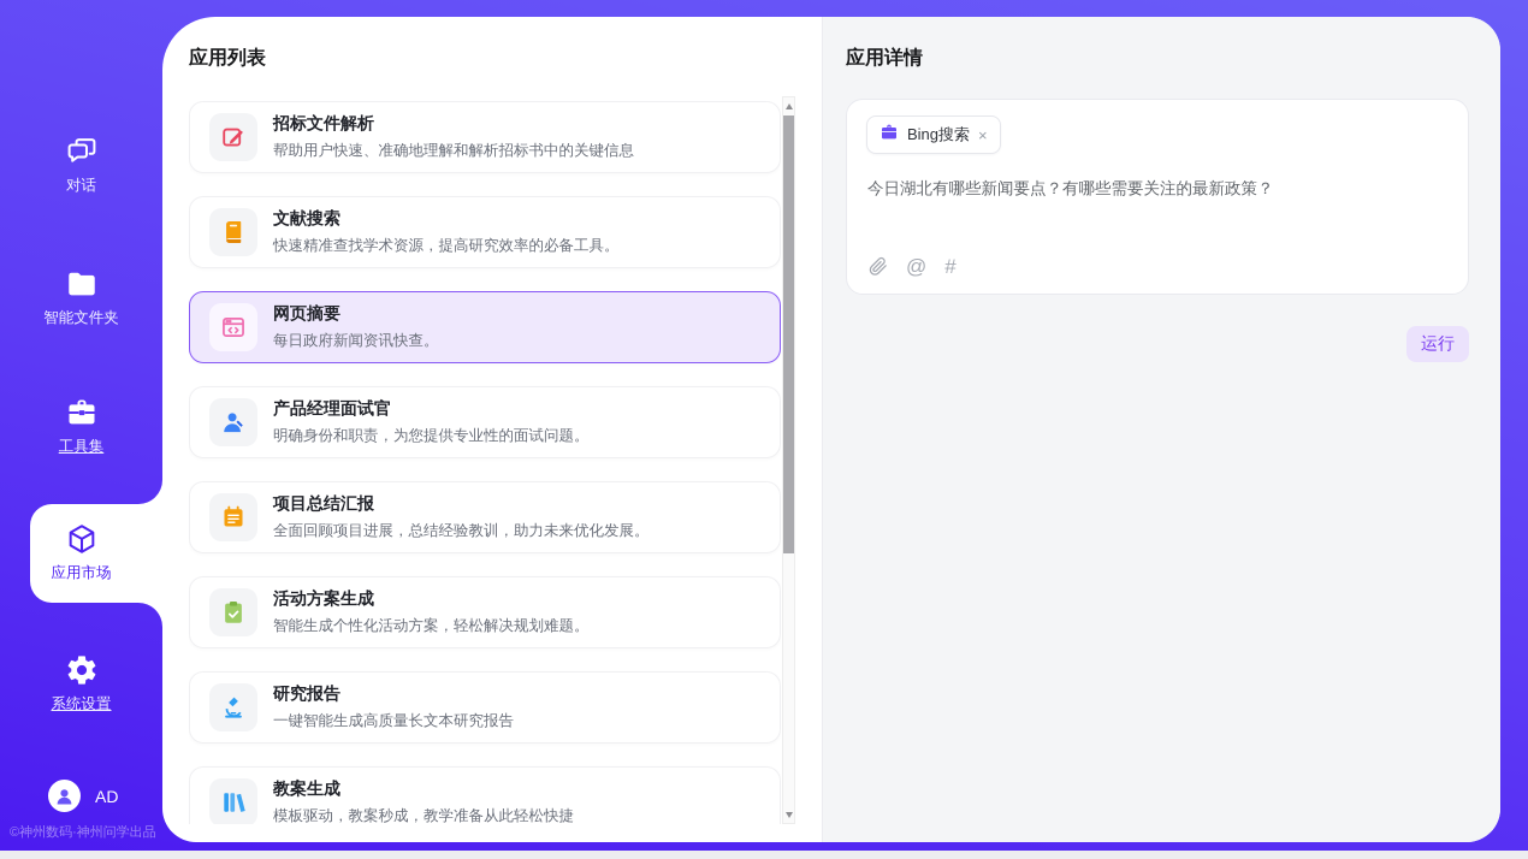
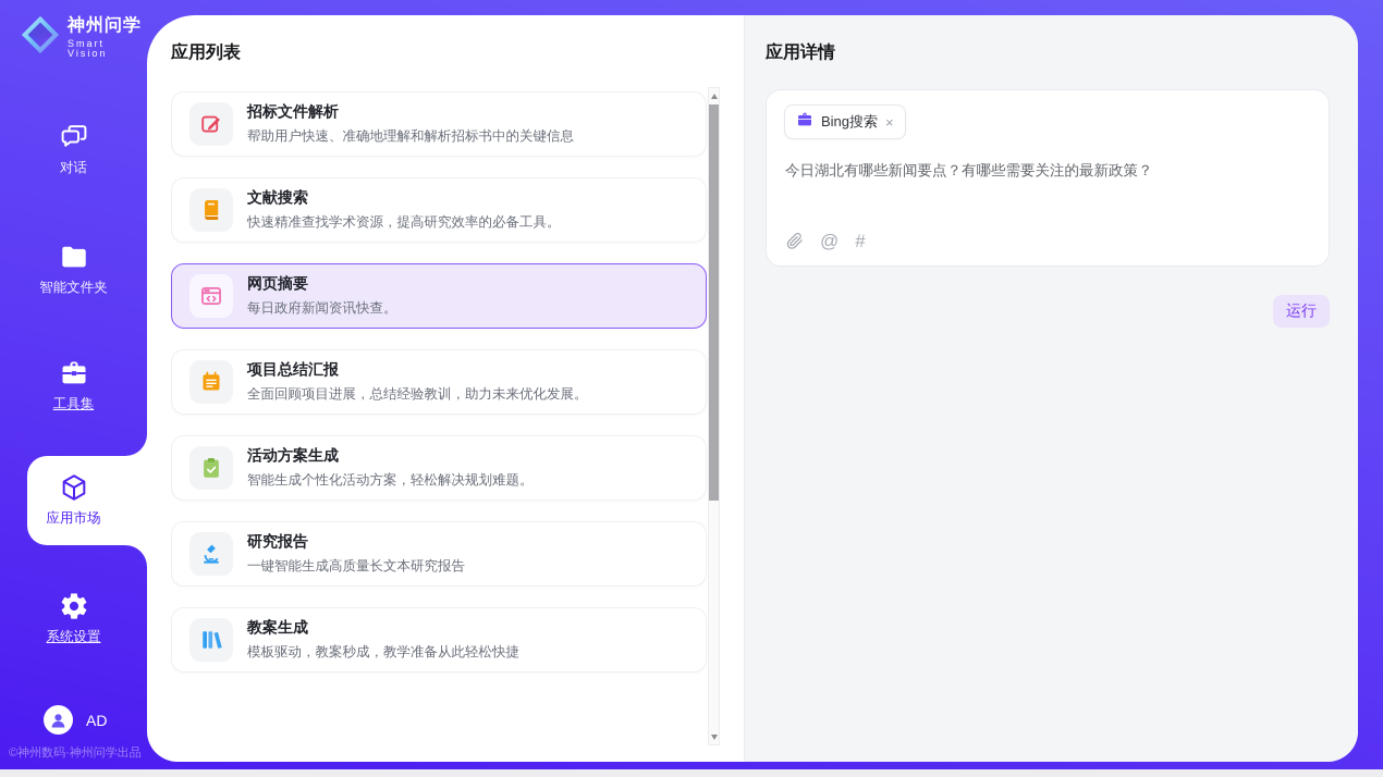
+ 神州问学
+ Smart Vision
  对话
  智能文件夹
  工具集
  应用市场
  系统设置
  AD
  ©神州数码·神州问学出品
  应用列表
  招标文件解析
  帮助用户快速、准确地理解和解析招标书中的关键信息
  文献搜索
  快速精准查找学术资源，提高研究效率的必备工具。
  网页摘要
  每日政府新闻资讯快查。
- 产品经理面试官
- 明确身份和职责，为您提供专业性的面试问题。
  项目总结汇报
  全面回顾项目进展，总结经验教训，助力未来优化发展。
  活动方案生成
  智能生成个性化活动方案，轻松解决规划难题。
  研究报告
  一键智能生成高质量长文本研究报告
  教案生成
  模板驱动，教案秒成，教学准备从此轻松快捷
  应用详情
  Bing搜索
  ×
  今日湖北有哪些新闻要点？有哪些需要关注的最新政策？
  @
  #
  运行
